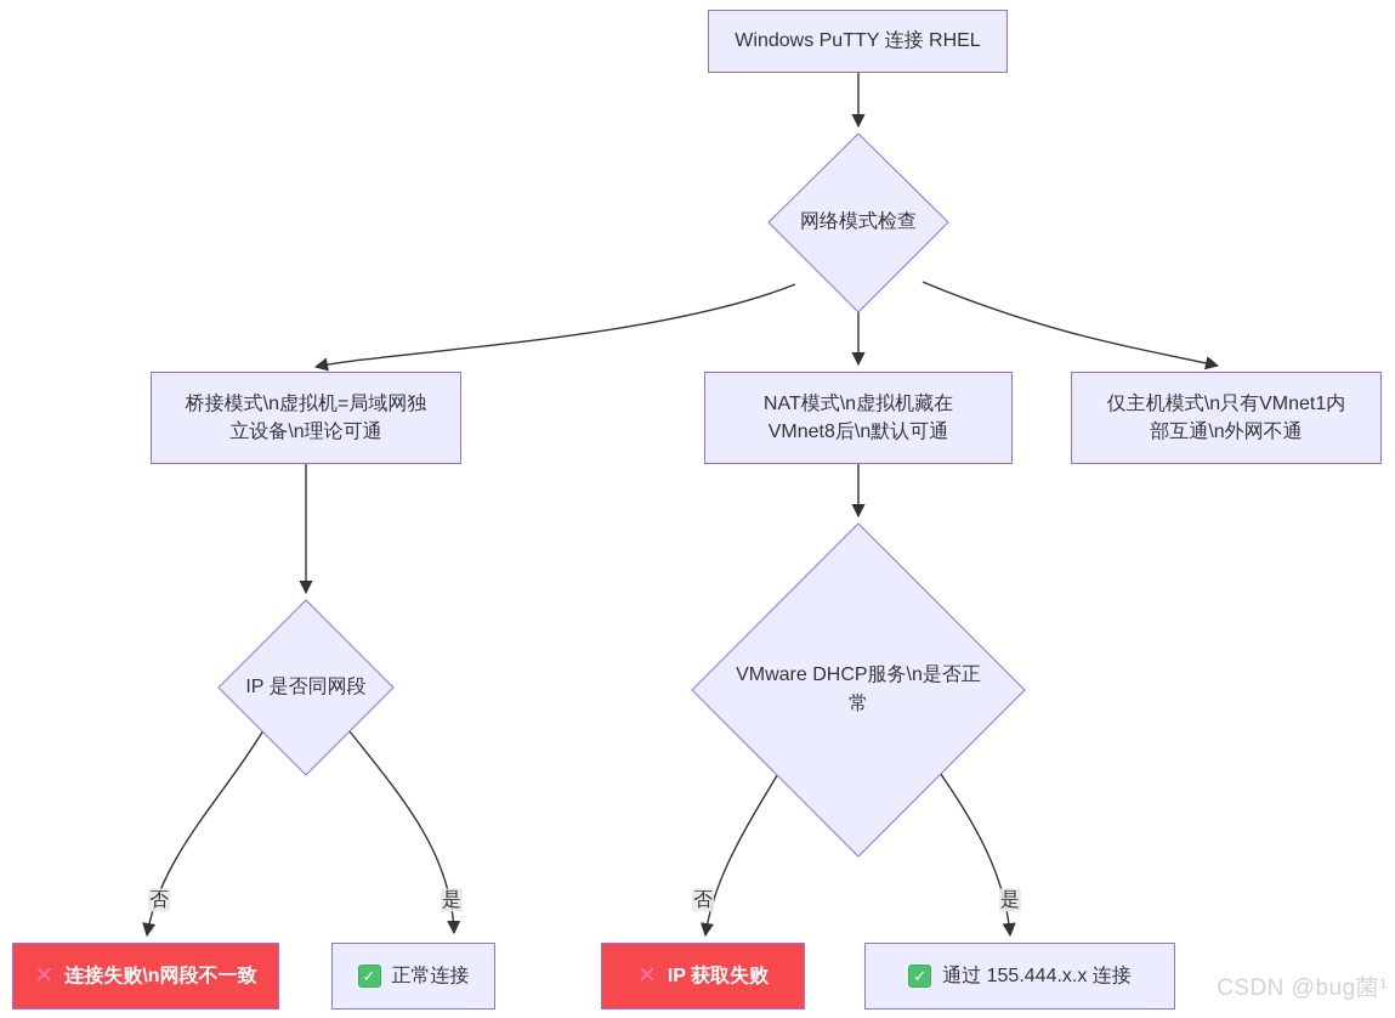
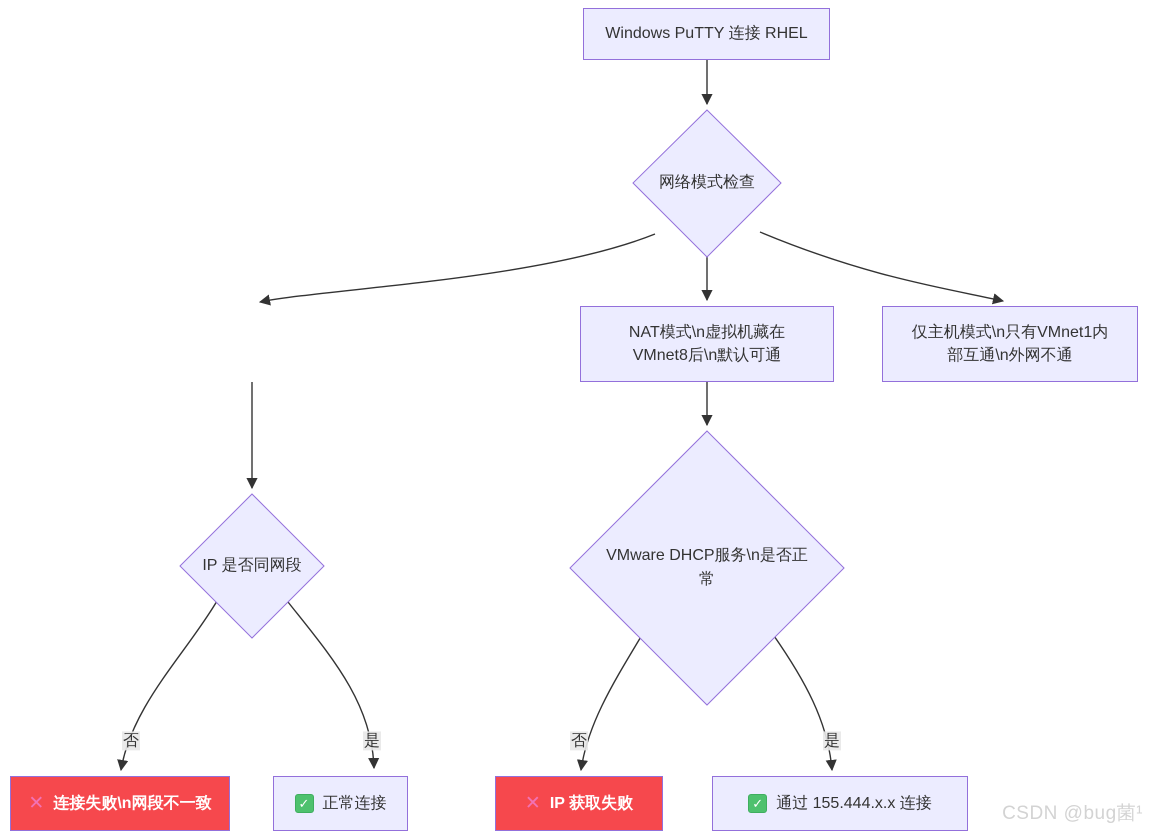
  Windows PuTTY 连接 RHEL
- 桥接模式\n虚拟机=局域网独
- 立设备\n理论可通
  NAT模式\n虚拟机藏在
  VMnet8后\n默认可通
  仅主机模式\n只有VMnet1内
  部互通\n外网不通
  网络模式检查
  IP 是否同网段
  VMware DHCP服务\n是否正
  常
  否
  是
  否
  是
  ✕
  连接失败\n网段不一致
  ✓
  正常连接
  ✕
  IP 获取失败
  ✓
  通过 155.444.x.x 连接
  CSDN @bug菌¹
